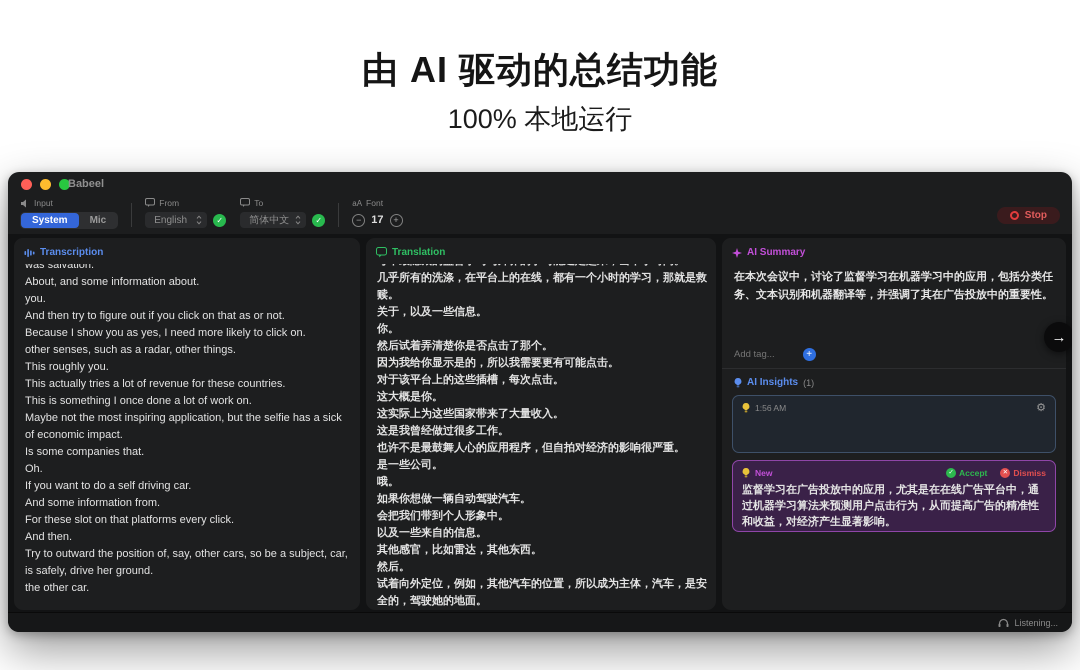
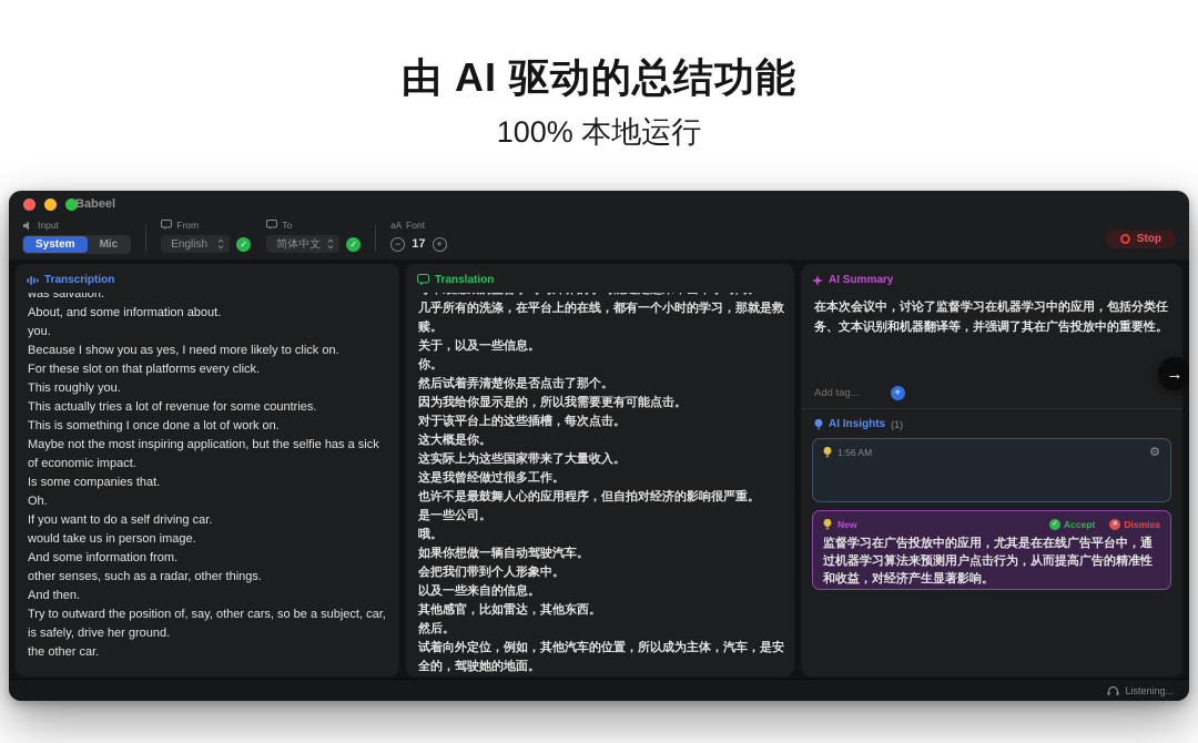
  由 AI 驱动的总结功能
  100% 本地运行
  Babeel
  Input
  System
  Mic
  From
  English
  ✓
  To
  简体中文
  ✓
  aA
  Font
  −
  17
  +
  Stop
  Transcription
  was salvation.
  About, and some information about.
  you.
- And then try to figure out if you click on that as or not.
  Because I show you as yes, I need more likely to click on.
- other senses, such as a radar, other things.
+ For these slot on that platforms every click.
  This roughly you.
- This actually tries a lot of revenue for these countries.
+ This actually tries a lot of revenue for some countries.
  This is something I once done a lot of work on.
  Maybe not the most inspiring application, but the selfie has a sick of economic impact.
  Is some companies that.
  Oh.
  If you want to do a self driving car.
+ would take us in person image.
  And some information from.
- For these slot on that platforms every click.
+ other senses, such as a radar, other things.
  And then.
  Try to outward the position of, say, other cars, so be a subject, car, is safely, drive her ground.
  the other car.
  Translation
  几乎所有的洗涤，在平台上的在线，都有一个小时的学习，那就是救赎。
  关于，以及一些信息。
  你。
  然后试着弄清楚你是否点击了那个。
  因为我给你显示是的，所以我需要更有可能点击。
  对于该平台上的这些插槽，每次点击。
  这大概是你。
  这实际上为这些国家带来了大量收入。
  这是我曾经做过很多工作。
  也许不是最鼓舞人心的应用程序，但自拍对经济的影响很严重。
  是一些公司。
  哦。
  如果你想做一辆自动驾驶汽车。
  会把我们带到个人形象中。
  以及一些来自的信息。
  其他感官，比如雷达，其他东西。
  然后。
  试着向外定位，例如，其他汽车的位置，所以成为主体，汽车，是安全的，驾驶她的地面。
  AI Summary
  在本次会议中，讨论了监督学习在机器学习中的应用，包括分类任务、文本识别和机器翻译等，并强调了其在广告投放中的重要性。
  Add tag...
  +
  AI Insights
  (1)
  1:56 AM
  ⚙
  New
  Accept
  Dismiss
  监督学习在广告投放中的应用，尤其是在在线广告平台中，通过机器学习算法来预测用户点击行为，从而提高广告的精准性和收益，对经济产生显著影响。
  Listening...
  →
